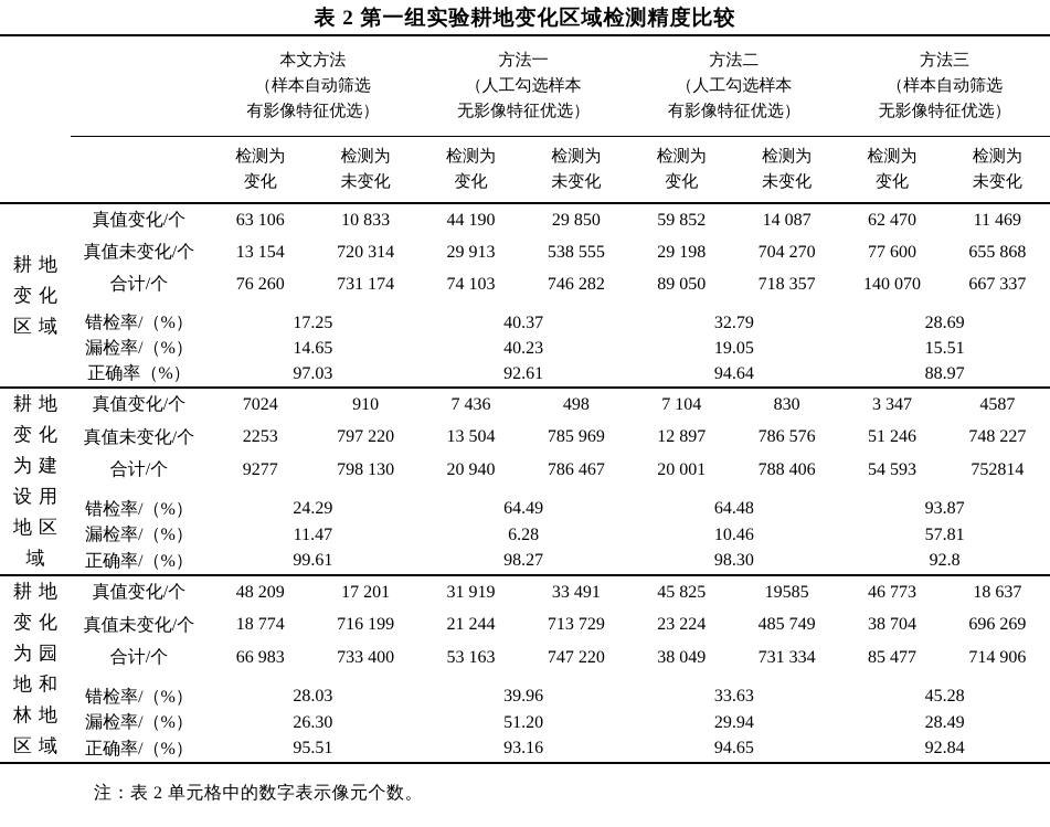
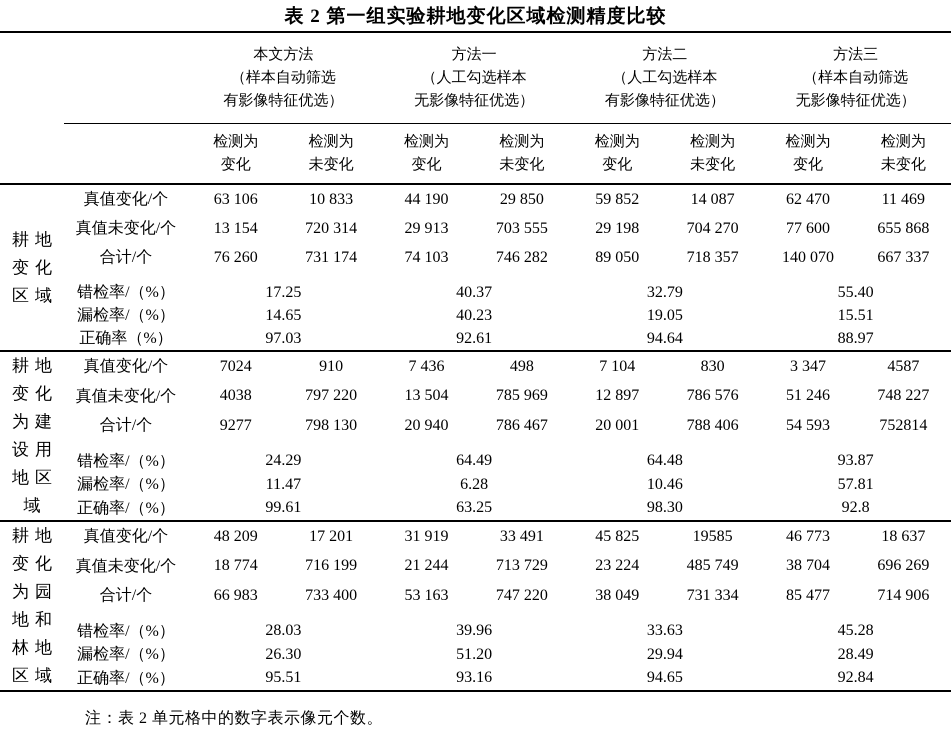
  表 2 第一组实验耕地变化区域检测精度比较
  		本文方法（样本自动筛选有影像特征优选）	方法一（人工勾选样本无影像特征优选）	方法二（人工勾选样本有影像特征优选）	方法三（样本自动筛选无影像特征优选）
  		检测为变化	检测为未变化	检测为变化	检测为未变化	检测为变化	检测为未变化	检测为变化	检测为未变化
  耕地变化区域	真值变化/个	63 106	10 833	44 190	29 850	59 852	14 087	62 470	11 469
- 真值未变化/个	13 154	720 314	29 913	538 555	29 198	704 270	77 600	655 868
+ 真值未变化/个	13 154	720 314	29 913	703 555	29 198	704 270	77 600	655 868
  合计/个	76 260	731 174	74 103	746 282	89 050	718 357	140 070	667 337
- 错检率/（%）	17.25	40.37	32.79	28.69
+ 错检率/（%）	17.25	40.37	32.79	55.40
  漏检率/（%）	14.65	40.23	19.05	15.51
  正确率（%）	97.03	92.61	94.64	88.97
  耕地变化为建设用地区域	真值变化/个	7024	910	7 436	498	7 104	830	3 347	4587
- 真值未变化/个	2253	797 220	13 504	785 969	12 897	786 576	51 246	748 227
+ 真值未变化/个	4038	797 220	13 504	785 969	12 897	786 576	51 246	748 227
  合计/个	9277	798 130	20 940	786 467	20 001	788 406	54 593	752814
  错检率/（%）	24.29	64.49	64.48	93.87
  漏检率/（%）	11.47	6.28	10.46	57.81
- 正确率/（%）	99.61	98.27	98.30	92.8
+ 正确率/（%）	99.61	63.25	98.30	92.8
  耕地变化为园地和林地区域	真值变化/个	48 209	17 201	31 919	33 491	45 825	19585	46 773	18 637
  真值未变化/个	18 774	716 199	21 244	713 729	23 224	485 749	38 704	696 269
  合计/个	66 983	733 400	53 163	747 220	38 049	731 334	85 477	714 906
  错检率/（%）	28.03	39.96	33.63	45.28
  漏检率/（%）	26.30	51.20	29.94	28.49
  正确率/（%）	95.51	93.16	94.65	92.84
  注：表 2 单元格中的数字表示像元个数。
